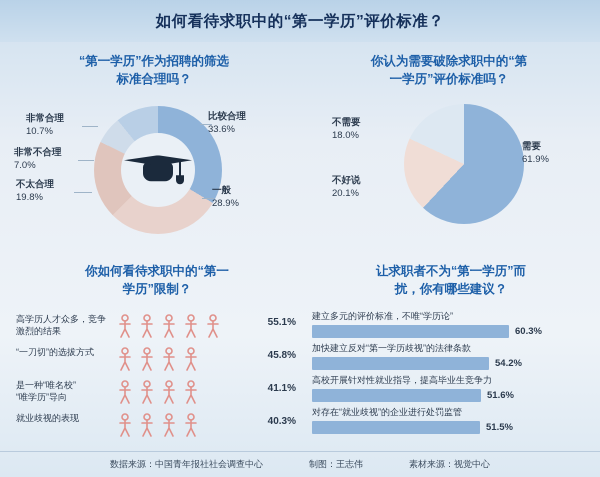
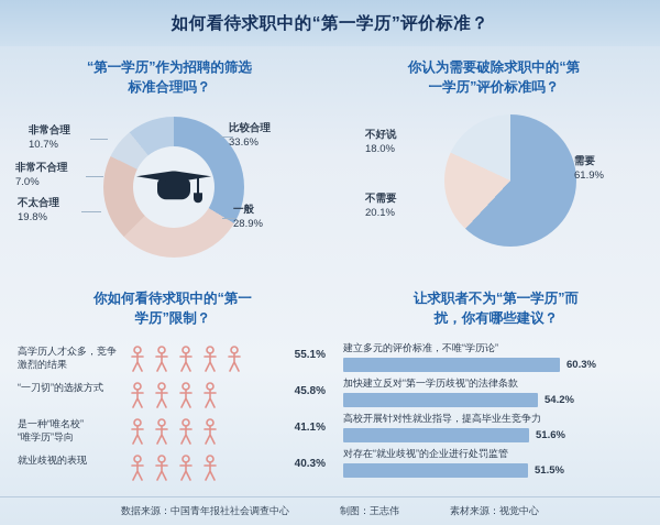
  如何看待求职中的“第一学历”评价标准？
  “第一学历”作为招聘的筛选
  标准合理吗？
  比较合理
  33.6%
  一般
  28.9%
  不太合理
  19.8%
  非常不合理
  7.0%
  非常合理
  10.7%
  你认为需要破除求职中的“第
  一学历”评价标准吗？
  需要
  61.9%
- 不好说
+ 不需要
  20.1%
- 不需要
+ 不好说
  18.0%
  你如何看待求职中的“第一
  学历”限制？
  高学历人才众多，竞争
  激烈的结果
  55.1%
  “一刀切”的选拔方式
  45.8%
  是一种“唯名校”
  “唯学历”导向
  41.1%
  就业歧视的表现
  40.3%
  让求职者不为“第一学历”而
  扰，你有哪些建议？
  建立多元的评价标准，不唯“学历论”
  60.3%
  加快建立反对“第一学历歧视”的法律条款
  54.2%
  高校开展针对性就业指导，提高毕业生竞争力
  51.6%
  对存在“就业歧视”的企业进行处罚监管
  51.5%
  数据来源：中国青年报社社会调查中心
  制图：王志伟
  素材来源：视觉中心
